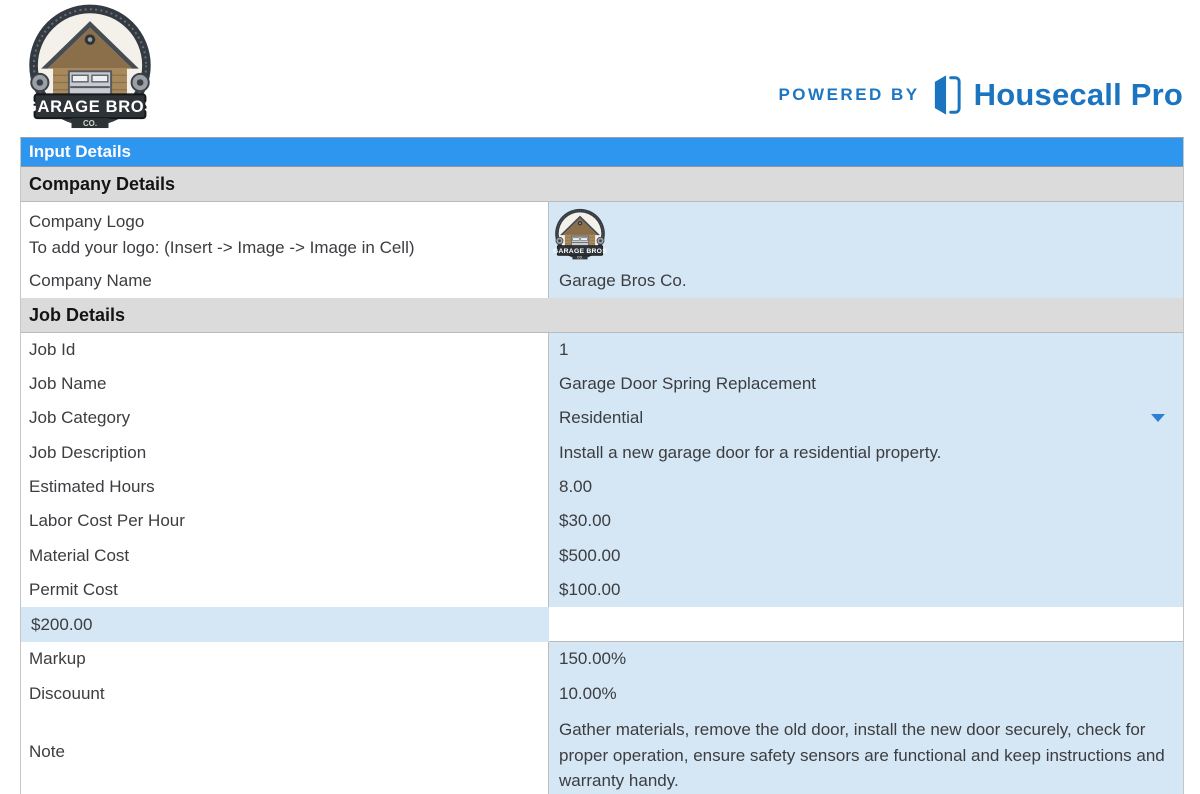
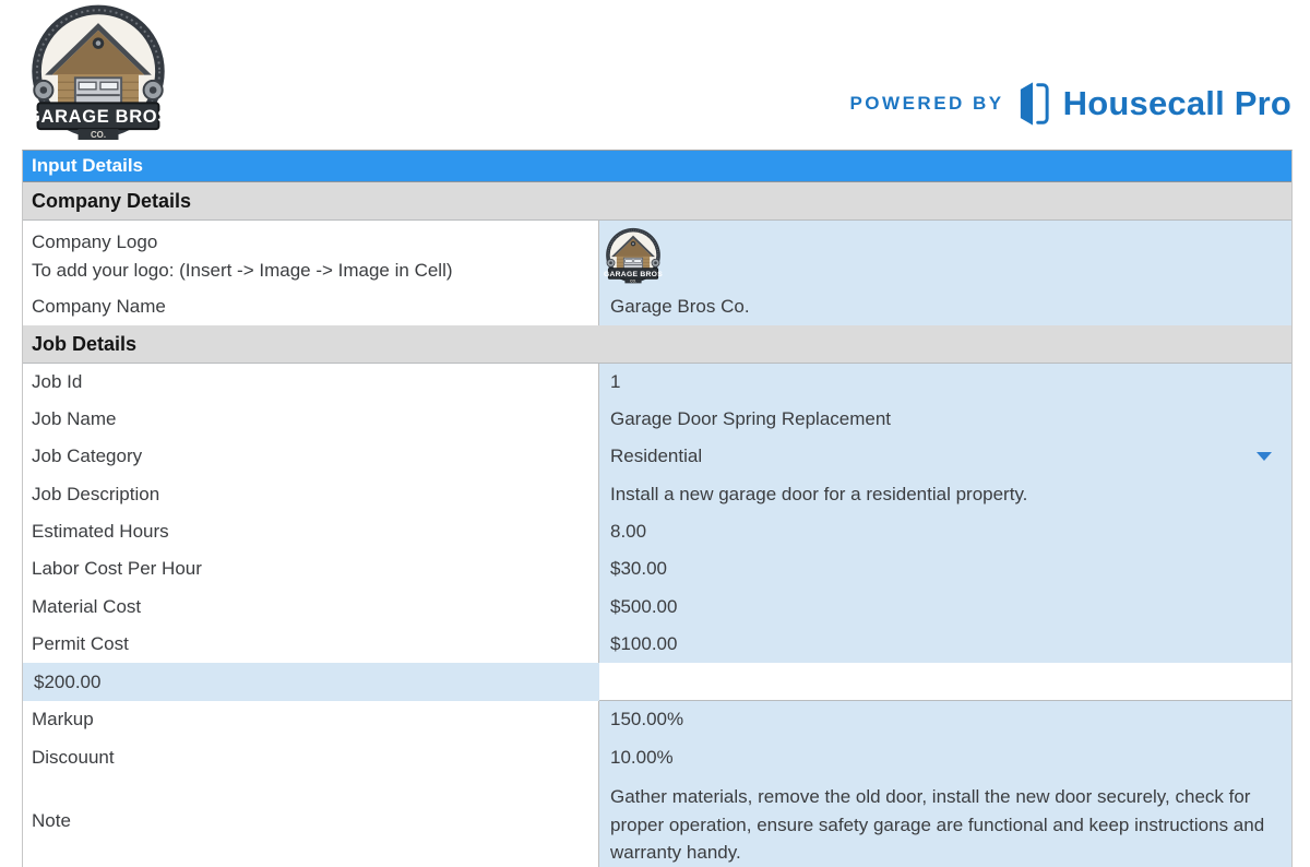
  POWERED BY
  Housecall Pro
  Input Details
  Company Details
  Company Logo
  To add your logo: (Insert -> Image -> Image in Cell)
  Company Name
  Garage Bros Co.
  Job Details
  Job Id
  1
  Job Name
  Garage Door Spring Replacement
  Job Category
  Residential
  Job Description
  Install a new garage door for a residential property.
  Estimated Hours
  8.00
  Labor Cost Per Hour
  $30.00
  Material Cost
  $500.00
  Permit Cost
  $100.00
  $200.00
  Markup
  150.00%
  Discouunt
  10.00%
  Note
- Gather materials, remove the old door, install the new door securely, check for proper operation, ensure safety sensors are functional and keep instructions and warranty handy.
+ Gather materials, remove the old door, install the new door securely, check for proper operation, ensure safety garage are functional and keep instructions and warranty handy.
